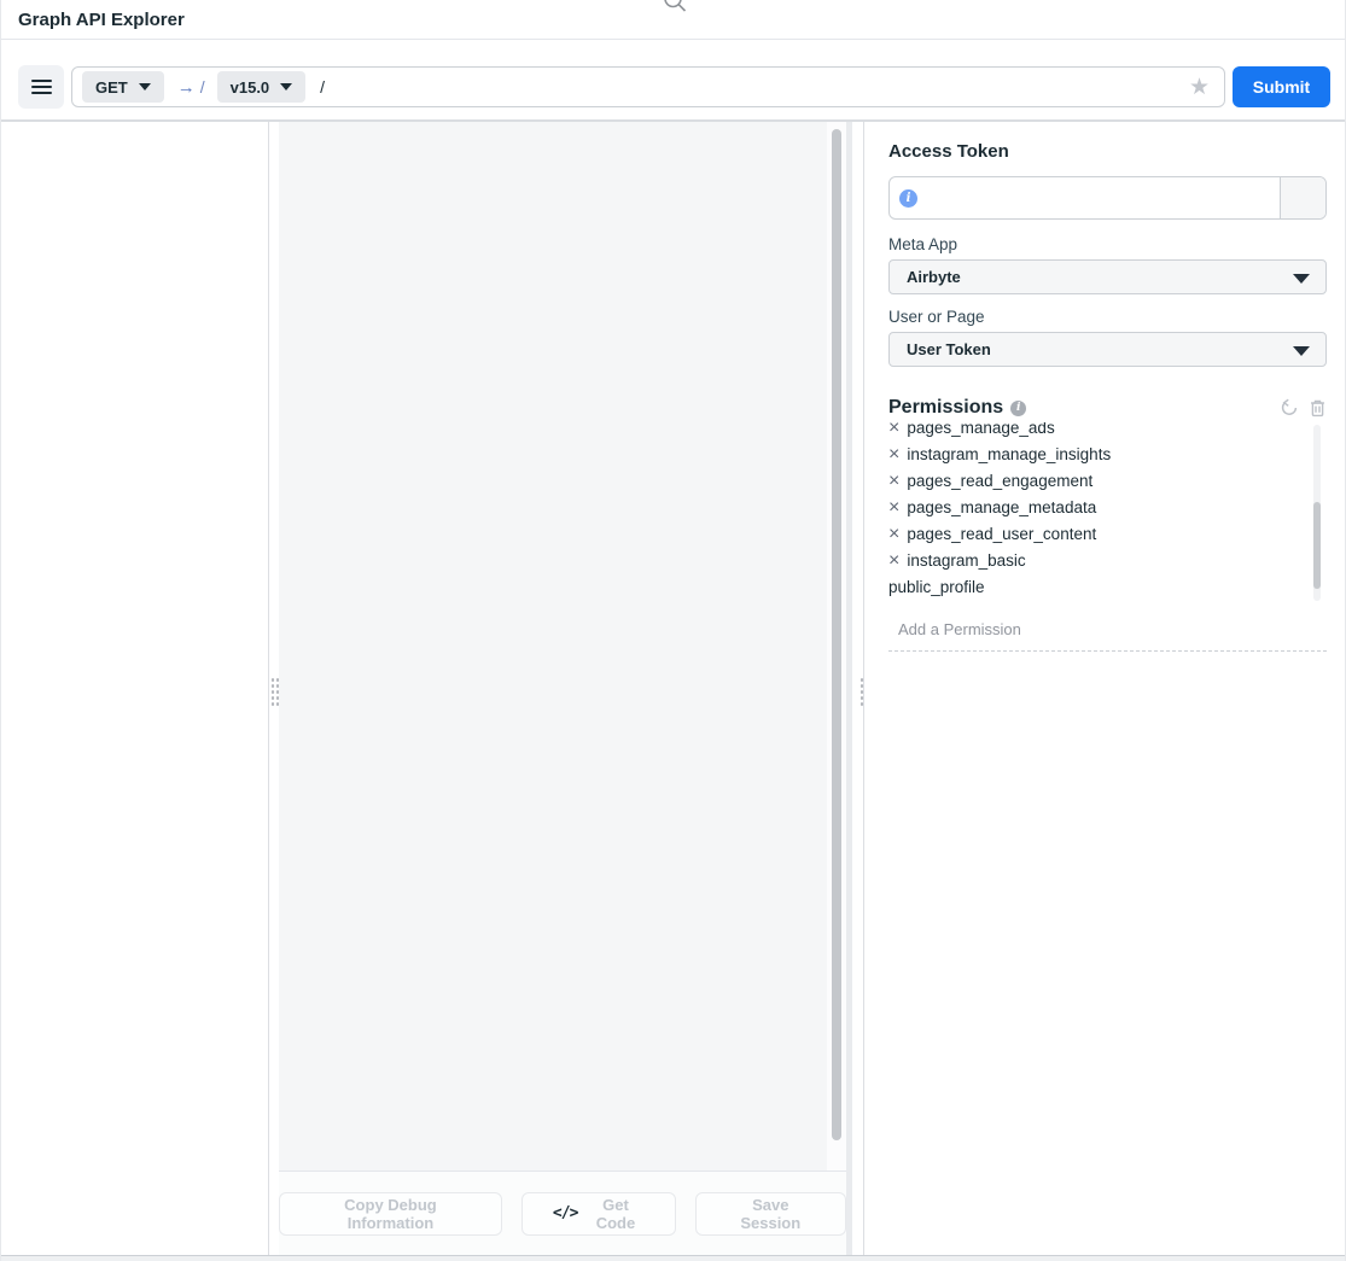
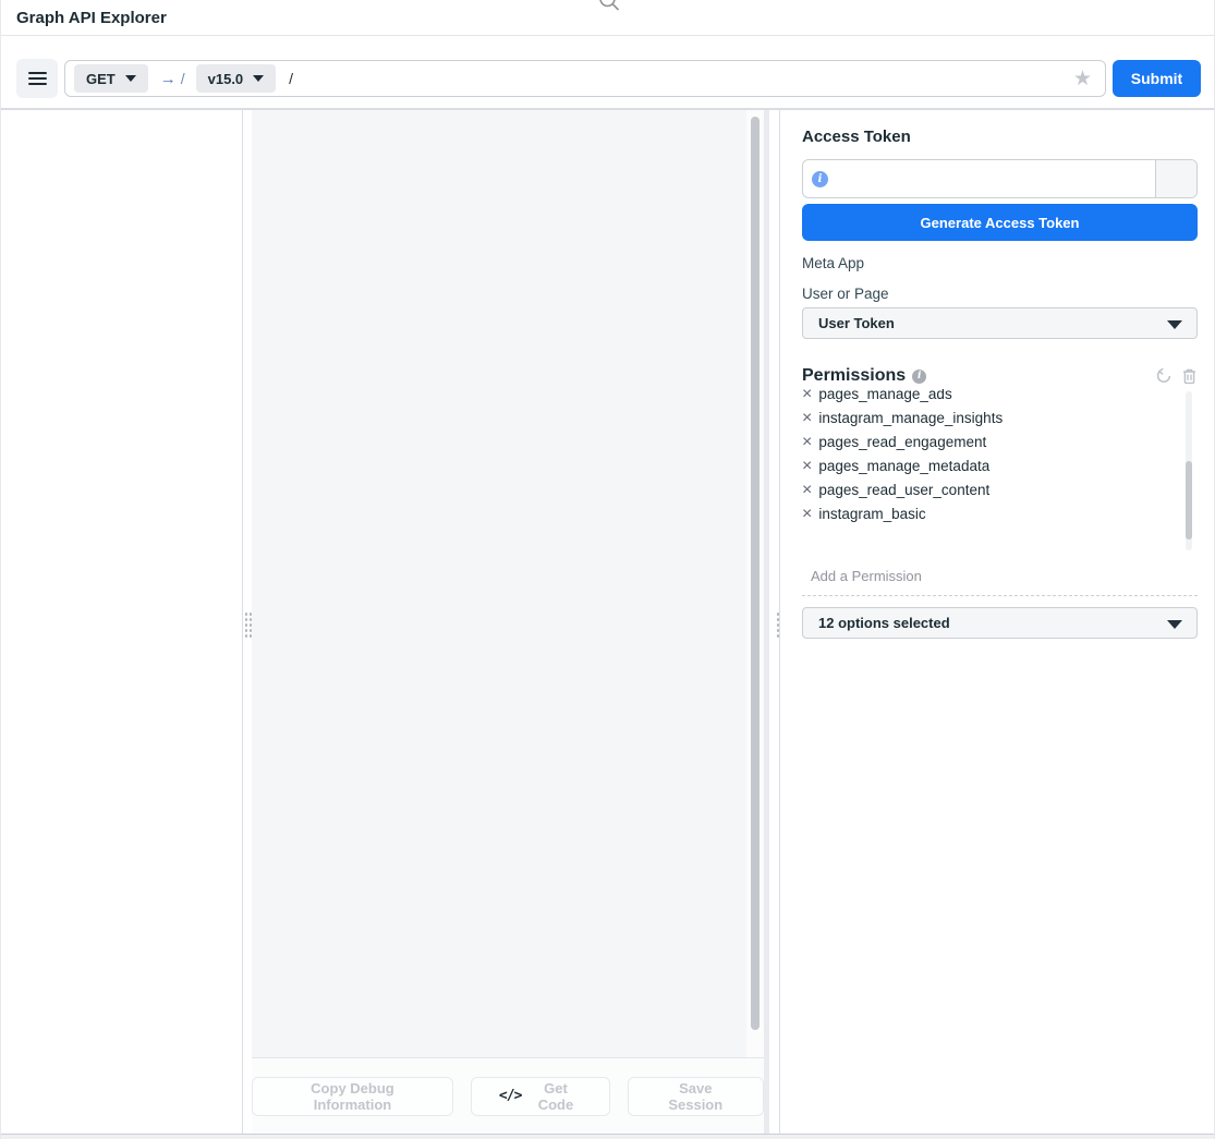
  Graph API Explorer
  GET
  →
  /
  v15.0
  /
  ★
  Submit
  Copy Debug Information
  </>
  Get Code
  Save Session
  Access Token
  i
+ Generate Access Token
  Meta App
- Airbyte
  User or Page
  User Token
  Permissions
  i
  ×
  pages_manage_ads
  ×
  instagram_manage_insights
  ×
  pages_read_engagement
  ×
  pages_manage_metadata
  ×
  pages_read_user_content
  ×
  instagram_basic
- public_profile
  Add a Permission
+ 12 options selected
